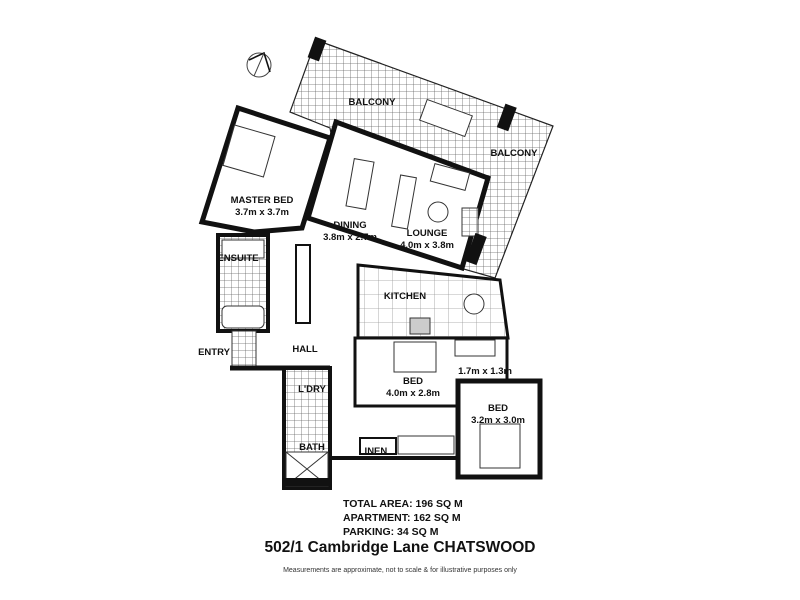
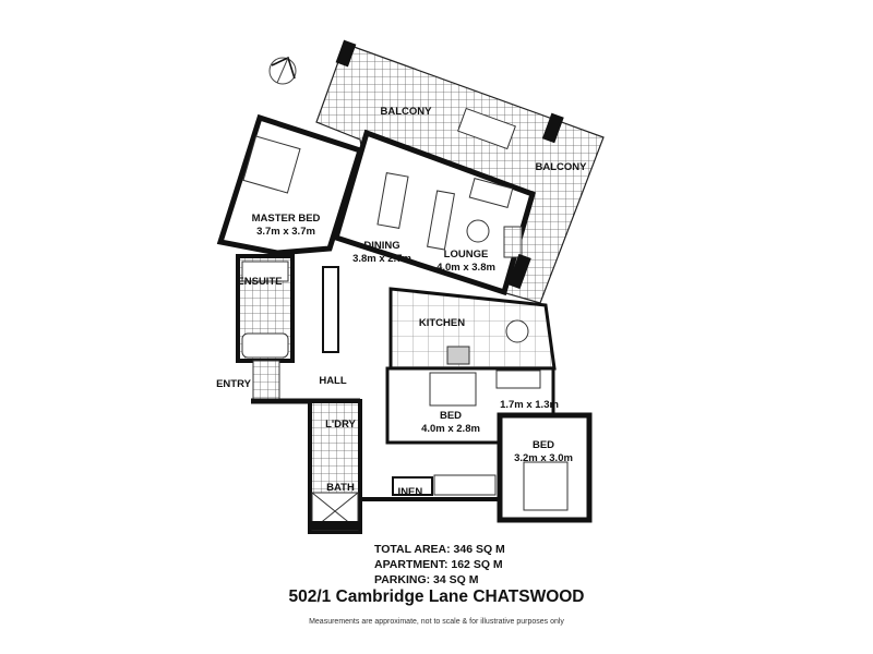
  BALCONY
  BALCONY
  MASTER BED
  3.7m x 3.7m
  DINING
  3.8m x 2.7m
  LOUNGE
  4.0m x 3.8m
  ENSUITE
  KITCHEN
  ENTRY
  HALL
  1.7m x 1.3m
  BED
  4.0m x 2.8m
  L'DRY
  BED
  3.2m x 3.0m
  BATH
  LINEN
- TOTAL AREA: 196 SQ M
+ TOTAL AREA: 346 SQ M
  APARTMENT: 162 SQ M
  PARKING: 34 SQ M
  502/1 Cambridge Lane CHATSWOOD
